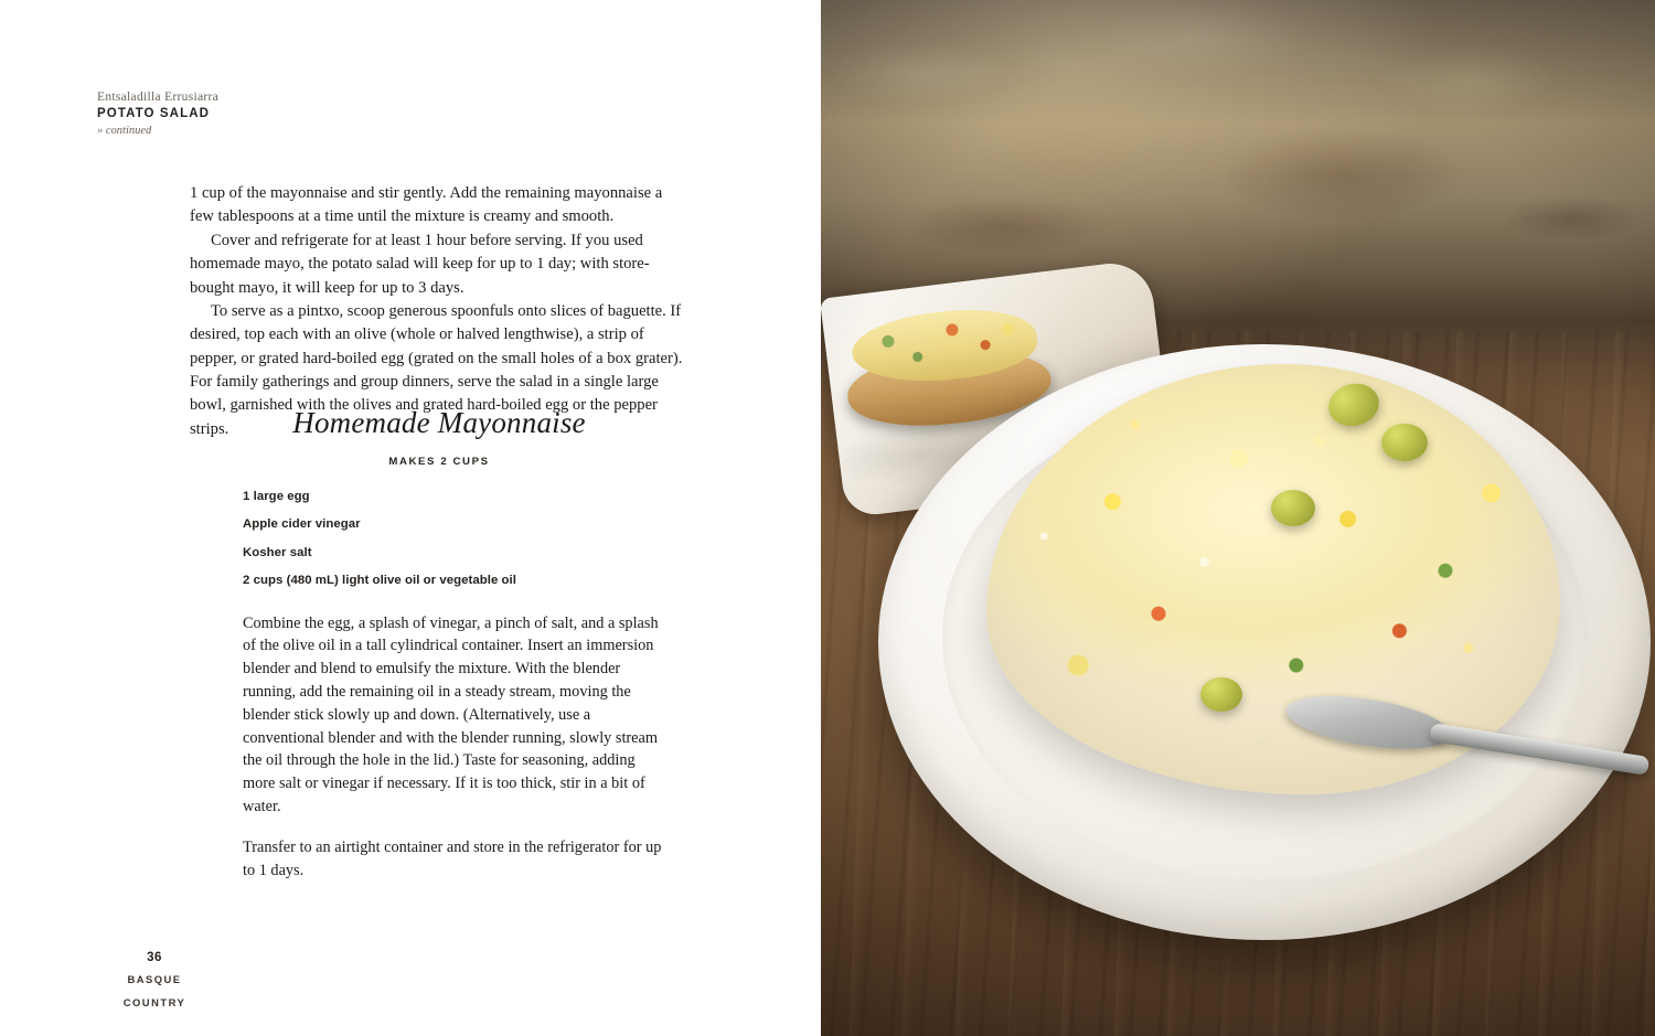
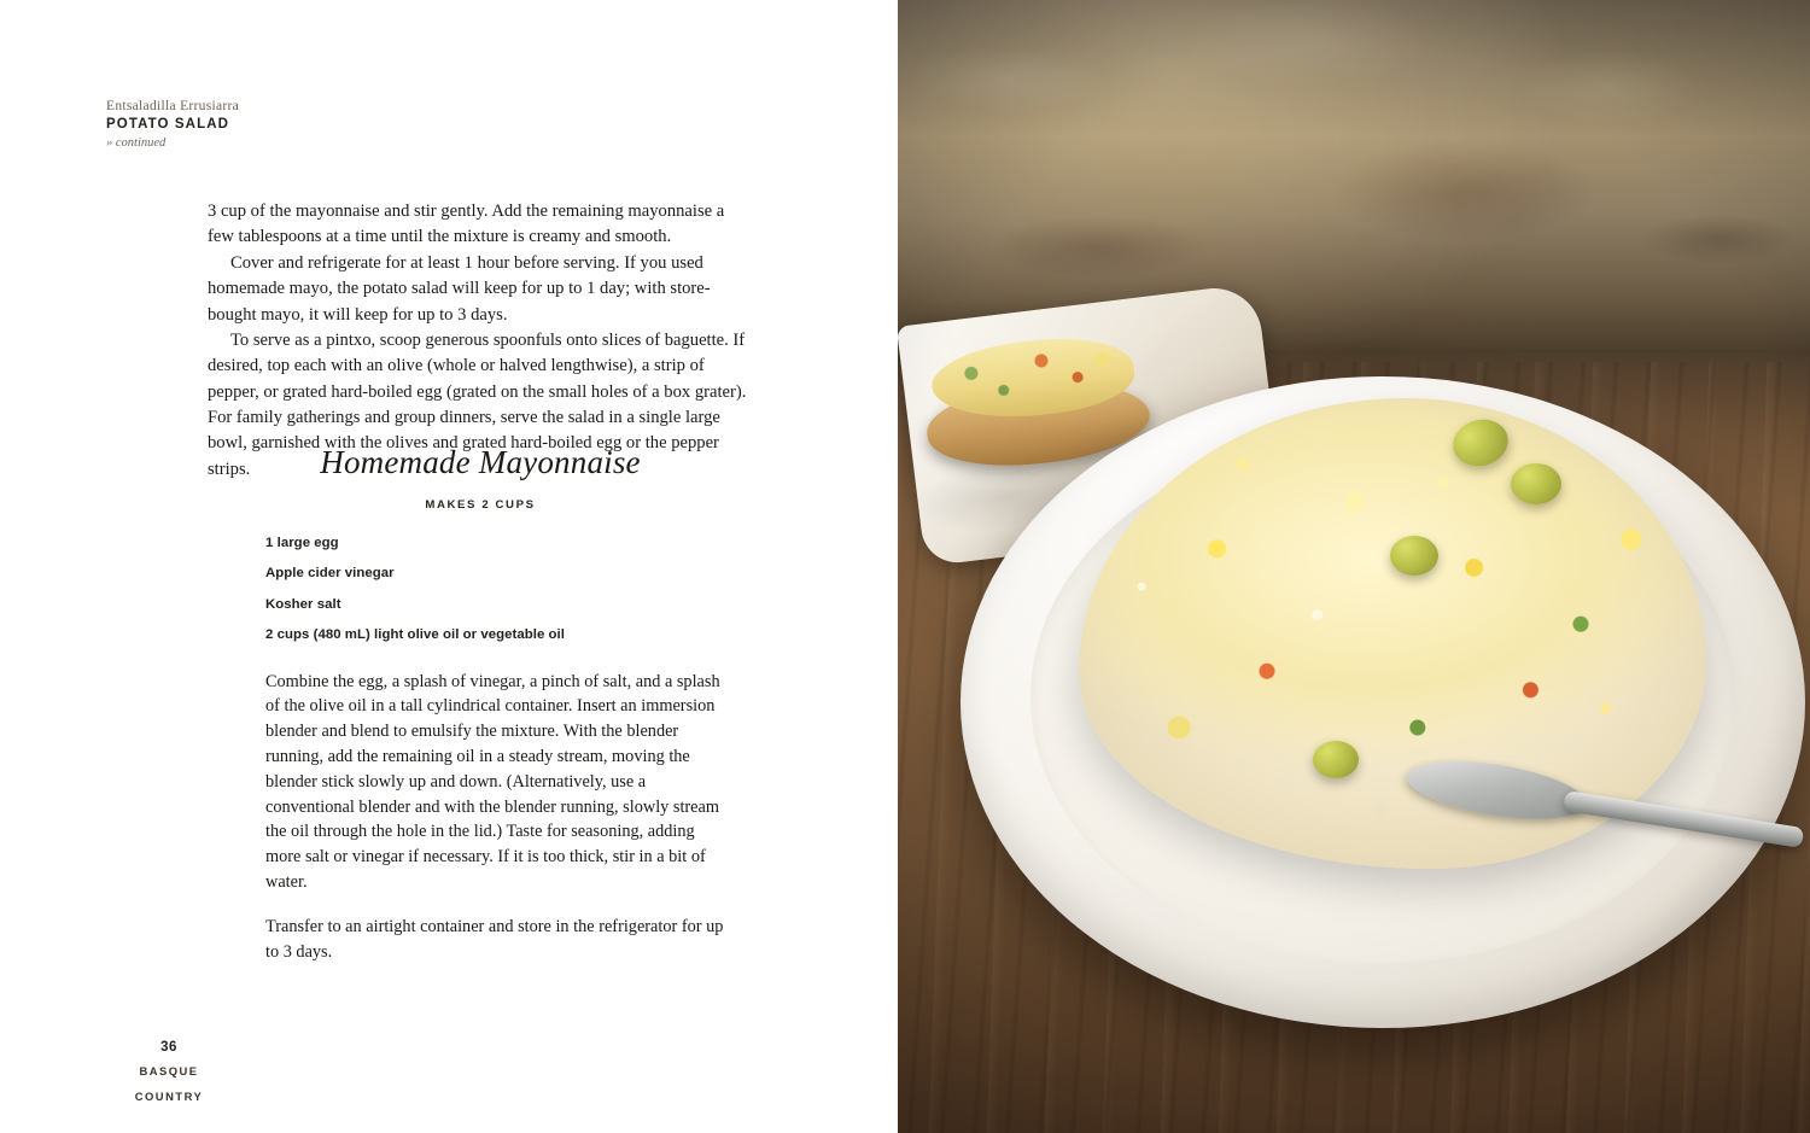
  Entsaladilla Errusiarra
  POTATO SALAD
  » continued
- 1 cup of the mayonnaise and stir gently. Add the remaining mayonnaise a few tablespoons at a time until the mixture is creamy and smooth.
+ 3 cup of the mayonnaise and stir gently. Add the remaining mayonnaise a few tablespoons at a time until the mixture is creamy and smooth.
  Cover and refrigerate for at least 1 hour before serving. If you used homemade mayo, the potato salad will keep for up to 1 day; with store-bought mayo, it will keep for up to 3 days.
  To serve as a pintxo, scoop generous spoonfuls onto slices of baguette. If desired, top each with an olive (whole or halved lengthwise), a strip of pepper, or grated hard-boiled egg (grated on the small holes of a box grater). For family gatherings and group dinners, serve the salad in a single large bowl, garnished with the olives and grated hard-boiled egg or the pepper strips.
  Homemade Mayonnaise
  MAKES 2 CUPS
  1 large egg
  Apple cider vinegar
  Kosher salt
  2 cups (480 mL) light olive oil or vegetable oil
  Combine the egg, a splash of vinegar, a pinch of salt, and a splash of the olive oil in a tall cylindrical container. Insert an immersion blender and blend to emulsify the mixture. With the blender running, add the remaining oil in a steady stream, moving the blender stick slowly up and down. (Alternatively, use a conventional blender and with the blender running, slowly stream the oil through the hole in the lid.) Taste for seasoning, adding more salt or vinegar if necessary. If it is too thick, stir in a bit of water.
- Transfer to an airtight container and store in the refrigerator for up to 1 days.
+ Transfer to an airtight container and store in the refrigerator for up to 3 days.
  36
  BASQUE
  COUNTRY
